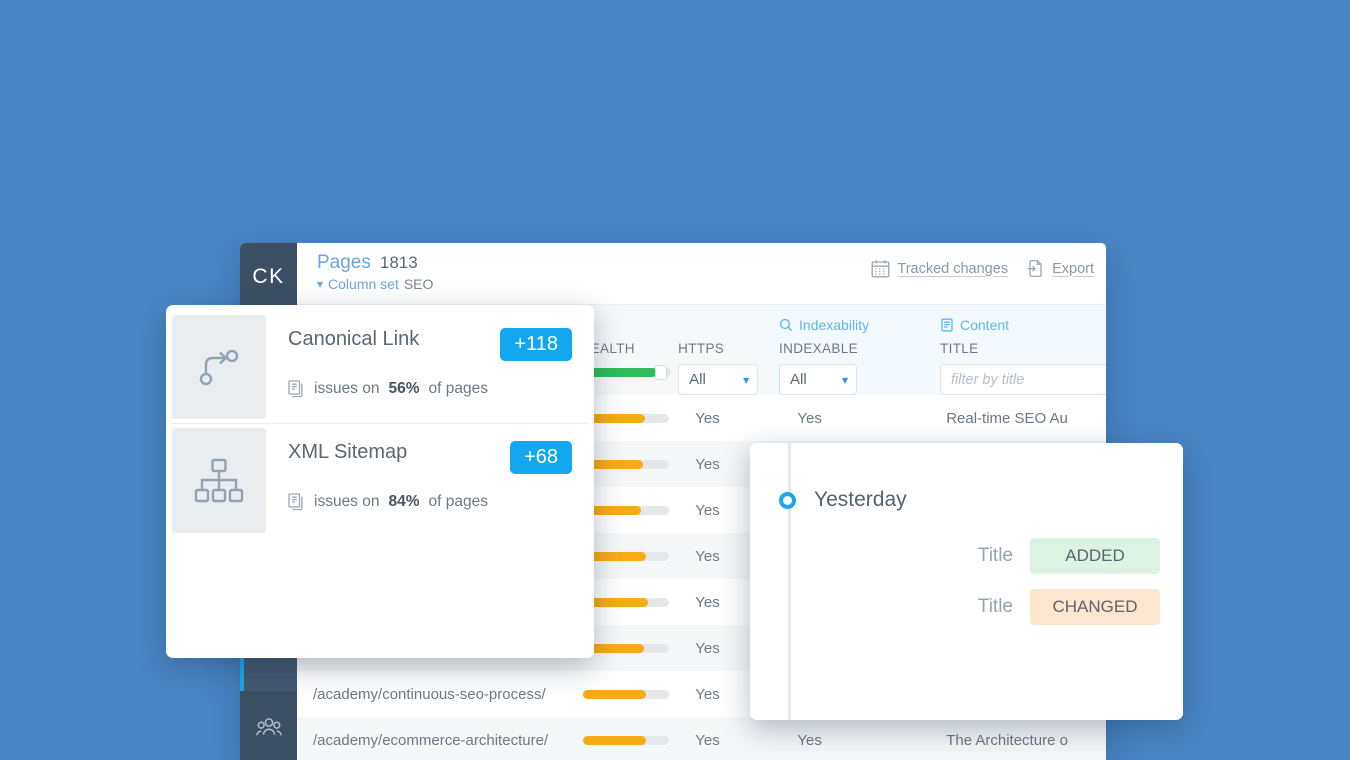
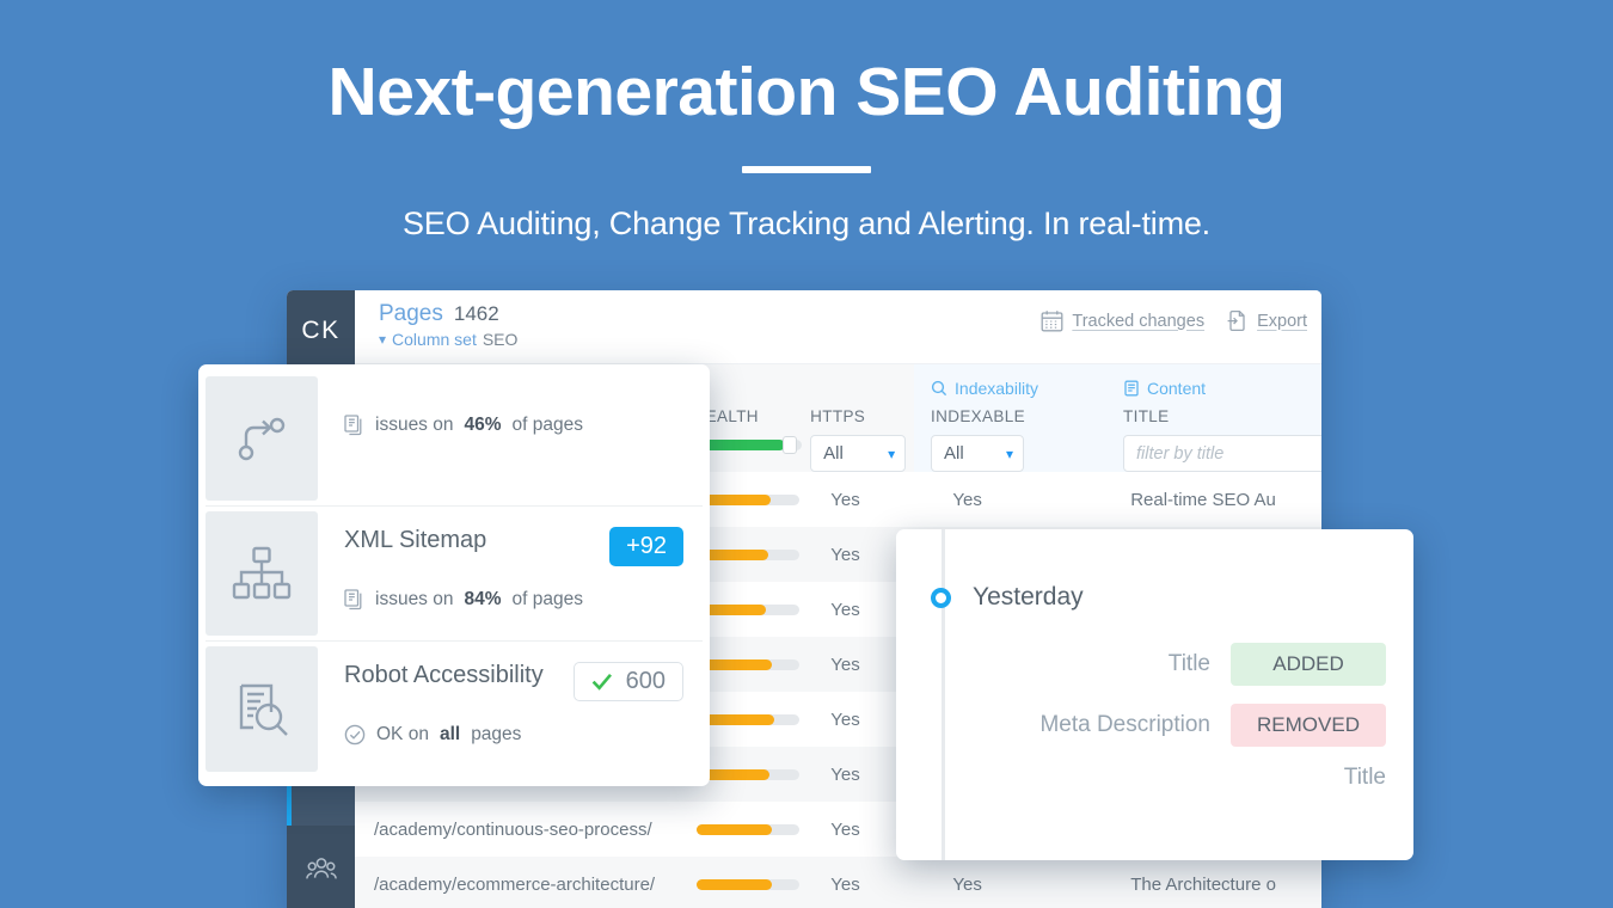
+ Next-generation SEO Auditing
+ SEO Auditing, Change Tracking and Alerting. In real-time.
  CK
  Pages
- 1813
+ 1462
  ▾
  Column set
  SEO
  Tracked changes
  Export
  EALTH
  HTTPS
  All
  ▾
  Indexability
  INDEXABLE
  All
  ▾
  Content
  TITLE
  filter by title
  Yes
  Yes
  Real-time SEO Au
  Yes
  Yes
  Yes
  Yes
  Yes
  /academy/continuous-seo-process/
  Yes
  /academy/ecommerce-architecture/
  Yes
  Yes
  The Architecture o
- Canonical Link
- +118
  issues on
- 56%
+ 46%
  of pages
  XML Sitemap
- +68
+ +92
  issues on
  84%
  of pages
+ Robot Accessibility
+ 600
+ OK on
+ all
+ pages
  Yesterday
  Title
  ADDED
+ Meta Description
+ REMOVED
  Title
- CHANGED
